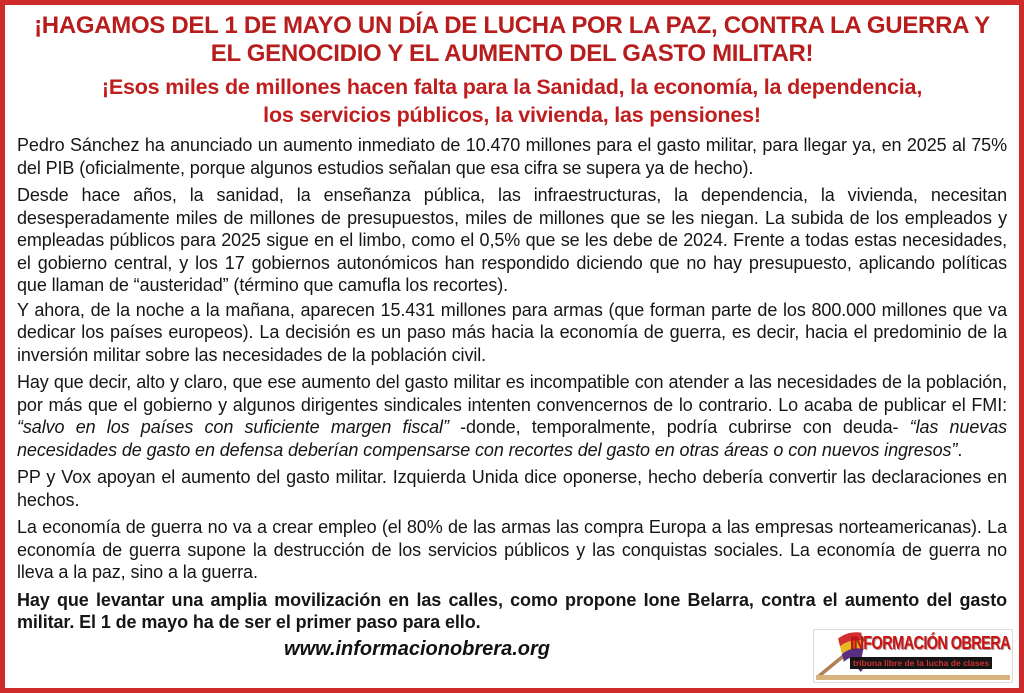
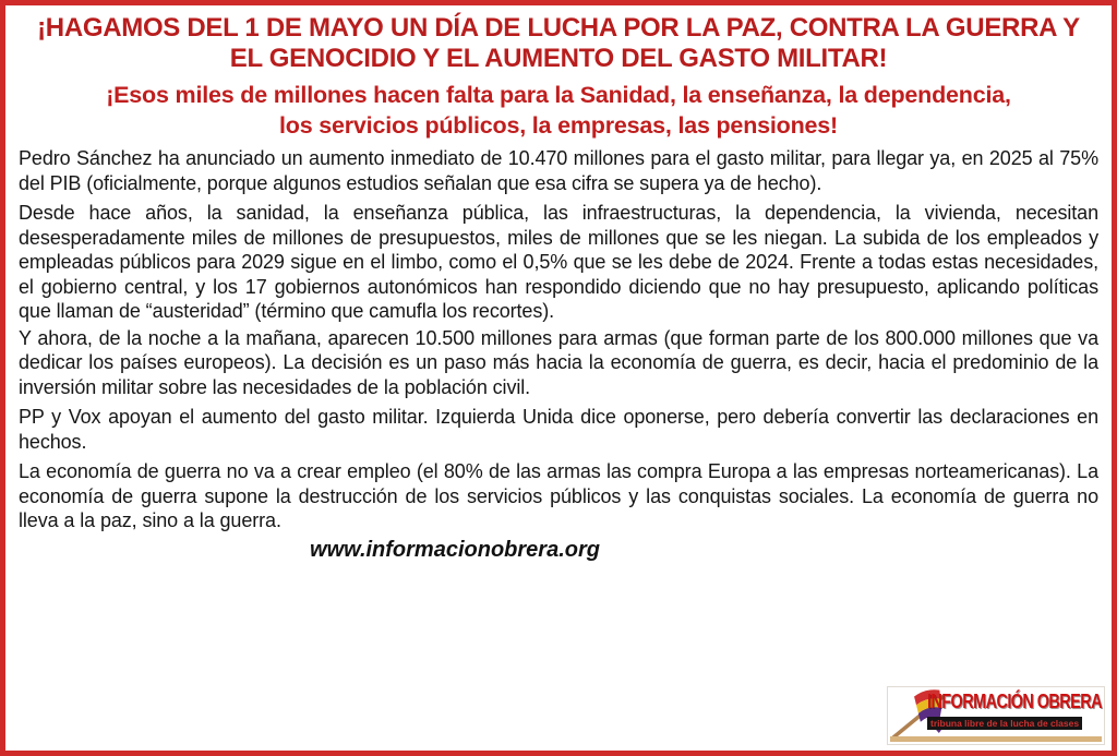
  ¡HAGAMOS DEL 1 DE MAYO UN DÍA DE LUCHA POR LA PAZ, CONTRA LA GUERRA Y
  EL GENOCIDIO Y EL AUMENTO DEL GASTO MILITAR!
- ¡Esos miles de millones hacen falta para la Sanidad, la economía, la dependencia,
+ ¡Esos miles de millones hacen falta para la Sanidad, la enseñanza, la dependencia,
- los servicios públicos, la vivienda, las pensiones!
+ los servicios públicos, la empresas, las pensiones!
  Pedro Sánchez ha anunciado un aumento inmediato de 10.470 millones para el gasto militar, para llegar ya, en 2025 al 75% del PIB (oficialmente, porque algunos estudios señalan que esa cifra se supera ya de hecho).
- Desde hace años, la sanidad, la enseñanza pública, las infraestructuras, la dependencia, la vivienda, necesitan desesperadamente miles de millones de presupuestos, miles de millones que se les niegan. La subida de los empleados y empleadas públicos para 2025 sigue en el limbo, como el 0,5% que se les debe de 2024. Frente a todas estas necesidades, el gobierno central, y los 17 gobiernos autonómicos han respondido diciendo que no hay presupuesto, aplicando políticas que llaman de “austeridad” (término que camufla los recortes).
+ Desde hace años, la sanidad, la enseñanza pública, las infraestructuras, la dependencia, la vivienda, necesitan desesperadamente miles de millones de presupuestos, miles de millones que se les niegan. La subida de los empleados y empleadas públicos para 2029 sigue en el limbo, como el 0,5% que se les debe de 2024. Frente a todas estas necesidades, el gobierno central, y los 17 gobiernos autonómicos han respondido diciendo que no hay presupuesto, aplicando políticas que llaman de “austeridad” (término que camufla los recortes).
- Y ahora, de la noche a la mañana, aparecen 15.431 millones para armas (que forman parte de los 800.000 millones que va dedicar los países europeos). La decisión es un paso más hacia la economía de guerra, es decir, hacia el predominio de la inversión militar sobre las necesidades de la población civil.
+ Y ahora, de la noche a la mañana, aparecen 10.500 millones para armas (que forman parte de los 800.000 millones que va dedicar los países europeos). La decisión es un paso más hacia la economía de guerra, es decir, hacia el predominio de la inversión militar sobre las necesidades de la población civil.
- Hay que decir, alto y claro, que ese aumento del gasto militar es incompatible con atender a las necesidades de la población, por más que el gobierno y algunos dirigentes sindicales intenten convencernos de lo contrario. Lo acaba de publicar el FMI: “salvo en los países con suficiente margen fiscal” -donde, temporalmente, podría cubrirse con deuda- “las nuevas necesidades de gasto en defensa deberían compensarse con recortes del gasto en otras áreas o con nuevos ingresos”.
- PP y Vox apoyan el aumento del gasto militar. Izquierda Unida dice oponerse, hecho debería convertir las declaraciones en hechos.
+ PP y Vox apoyan el aumento del gasto militar. Izquierda Unida dice oponerse, pero debería convertir las declaraciones en hechos.
  La economía de guerra no va a crear empleo (el 80% de las armas las compra Europa a las empresas norteamericanas). La economía de guerra supone la destrucción de los servicios públicos y las conquistas sociales. La economía de guerra no lleva a la paz, sino a la guerra.
- Hay que levantar una amplia movilización en las calles, como propone Ione Belarra, contra el aumento del gasto militar. El 1 de mayo ha de ser el primer paso para ello.
  www.informacionobrera.org
  INFORMACIÓN OBRERA
  tribuna libre de la lucha de clases
